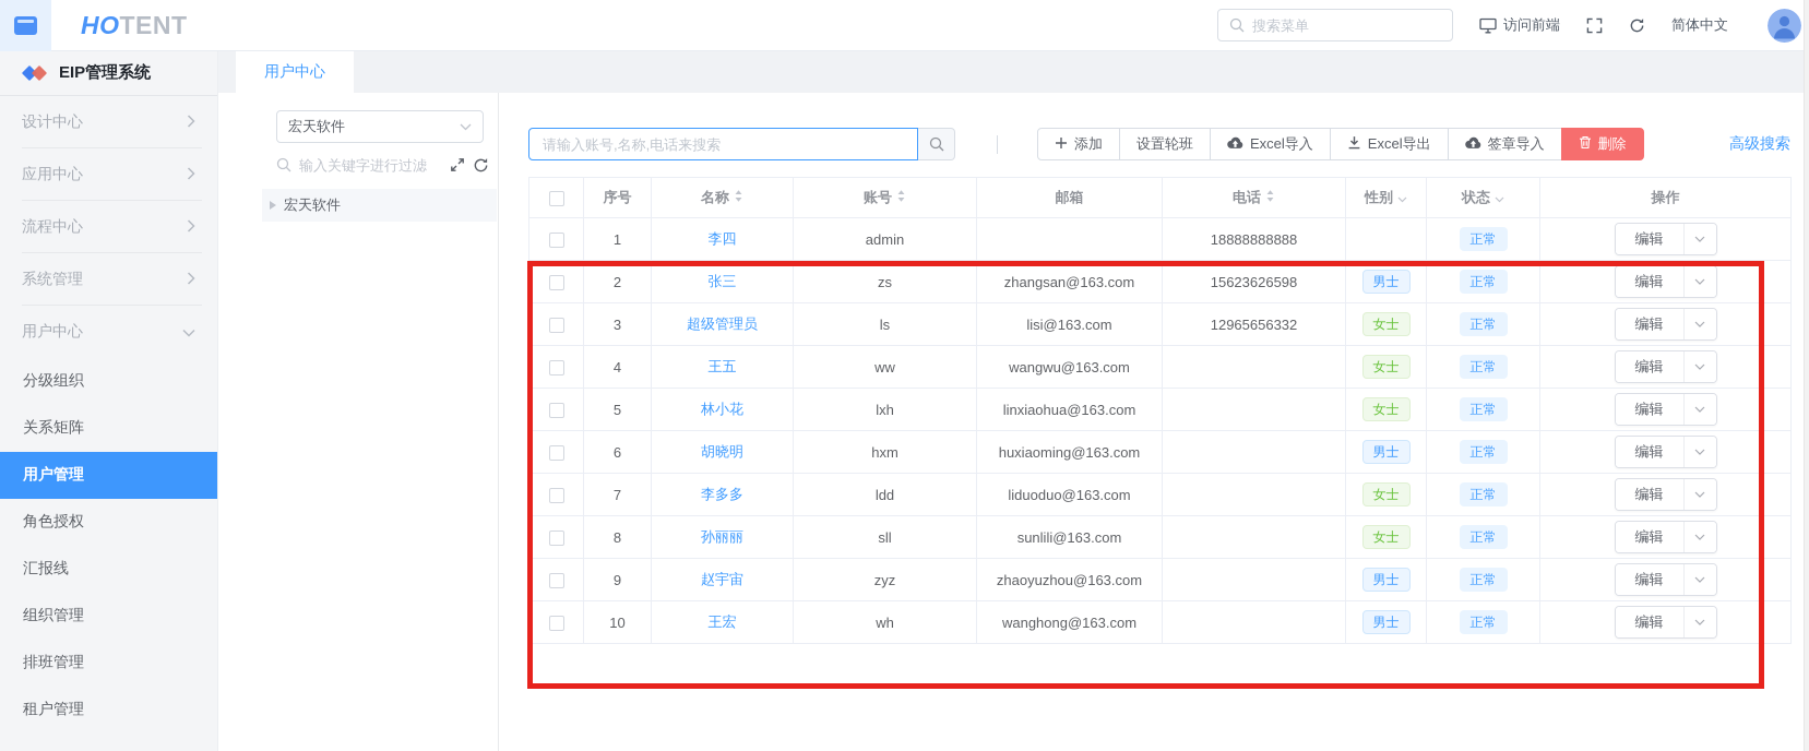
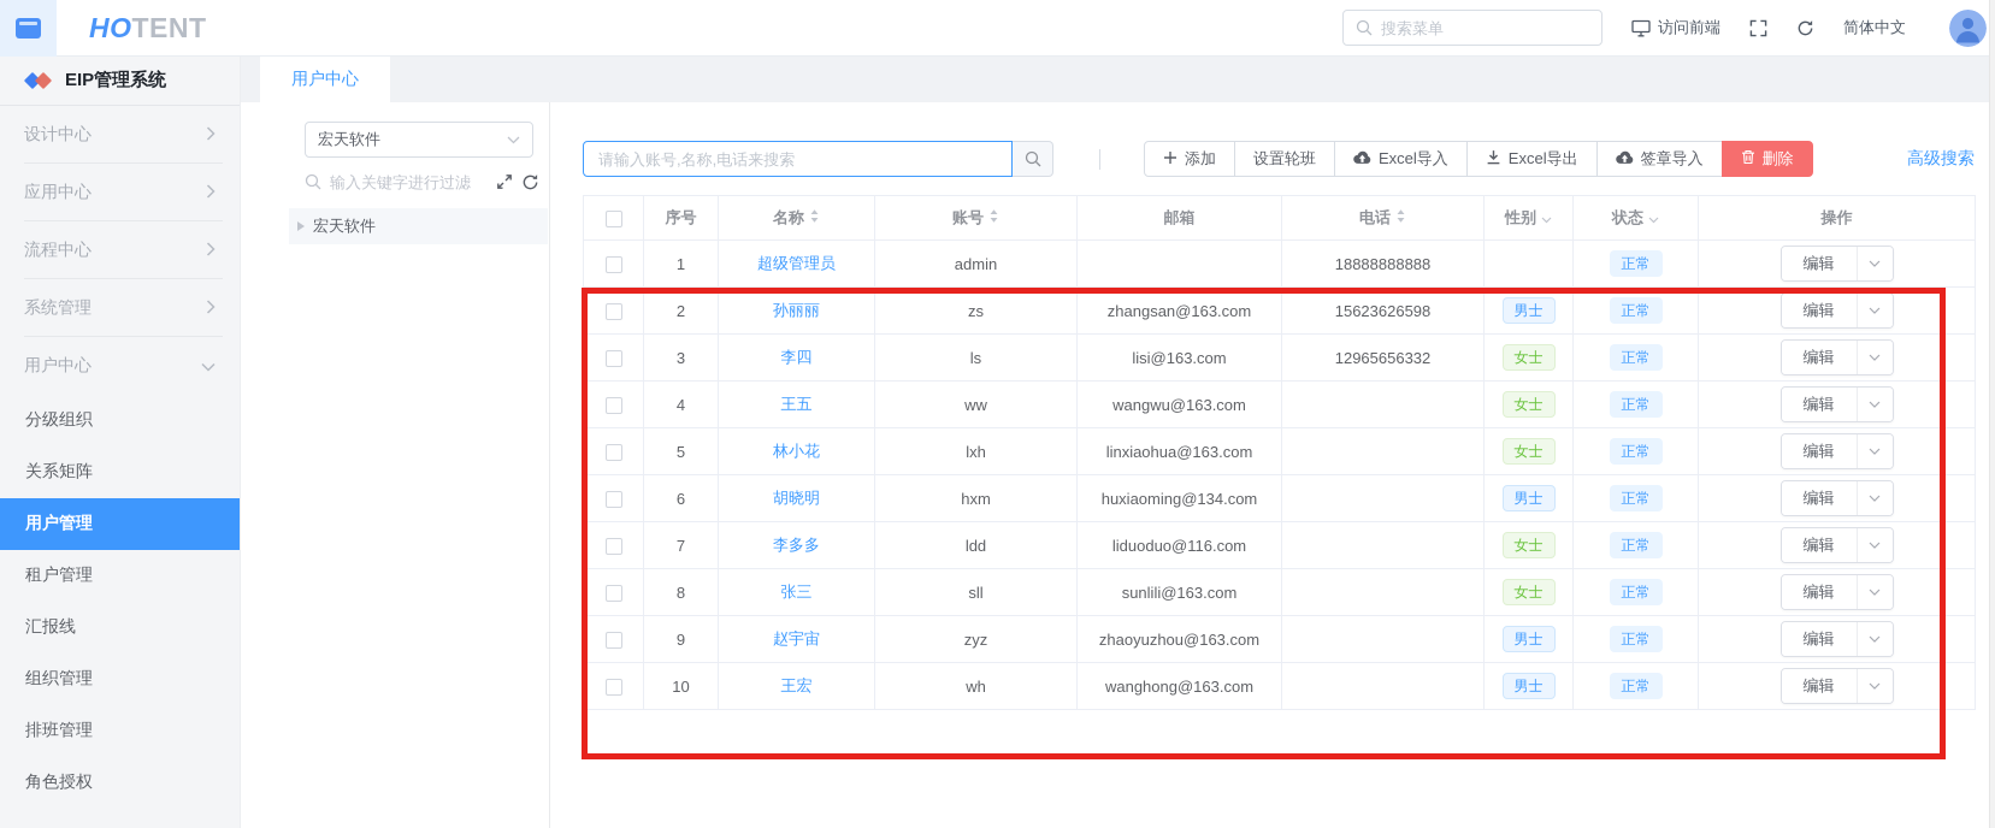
  HO
  TENT
  搜索菜单
  访问前端
  简体中文
  EIP管理系统
  设计中心
  应用中心
  流程中心
  系统管理
  用户中心
  分级组织
  关系矩阵
  用户管理
- 角色授权
+ 租户管理
  汇报线
  组织管理
  排班管理
- 租户管理
+ 角色授权
  用户中心
  宏天软件
  输入关键字进行过滤
  宏天软件
  请输入账号,名称,电话来搜索
  添加
  设置轮班
  Excel导入
  Excel导出
  签章导入
  删除
  高级搜索
  	序号	名称	账号	邮箱	电话	性别	状态	操作
- 	1	李四	admin		18888888888		正常	编辑
+ 	1	超级管理员	admin		18888888888		正常	编辑
- 	2	张三	zs	zhangsan@163.com	15623626598	男士	正常	编辑
+ 	2	孙丽丽	zs	zhangsan@163.com	15623626598	男士	正常	编辑
- 	3	超级管理员	ls	lisi@163.com	12965656332	女士	正常	编辑
+ 	3	李四	ls	lisi@163.com	12965656332	女士	正常	编辑
  	4	王五	ww	wangwu@163.com		女士	正常	编辑
  	5	林小花	lxh	linxiaohua@163.com		女士	正常	编辑
- 	6	胡晓明	hxm	huxiaoming@163.com		男士	正常	编辑
+ 	6	胡晓明	hxm	huxiaoming@134.com		男士	正常	编辑
- 	7	李多多	ldd	liduoduo@163.com		女士	正常	编辑
+ 	7	李多多	ldd	liduoduo@116.com		女士	正常	编辑
- 	8	孙丽丽	sll	sunlili@163.com		女士	正常	编辑
+ 	8	张三	sll	sunlili@163.com		女士	正常	编辑
  	9	赵宇宙	zyz	zhaoyuzhou@163.com		男士	正常	编辑
  	10	王宏	wh	wanghong@163.com		男士	正常	编辑
